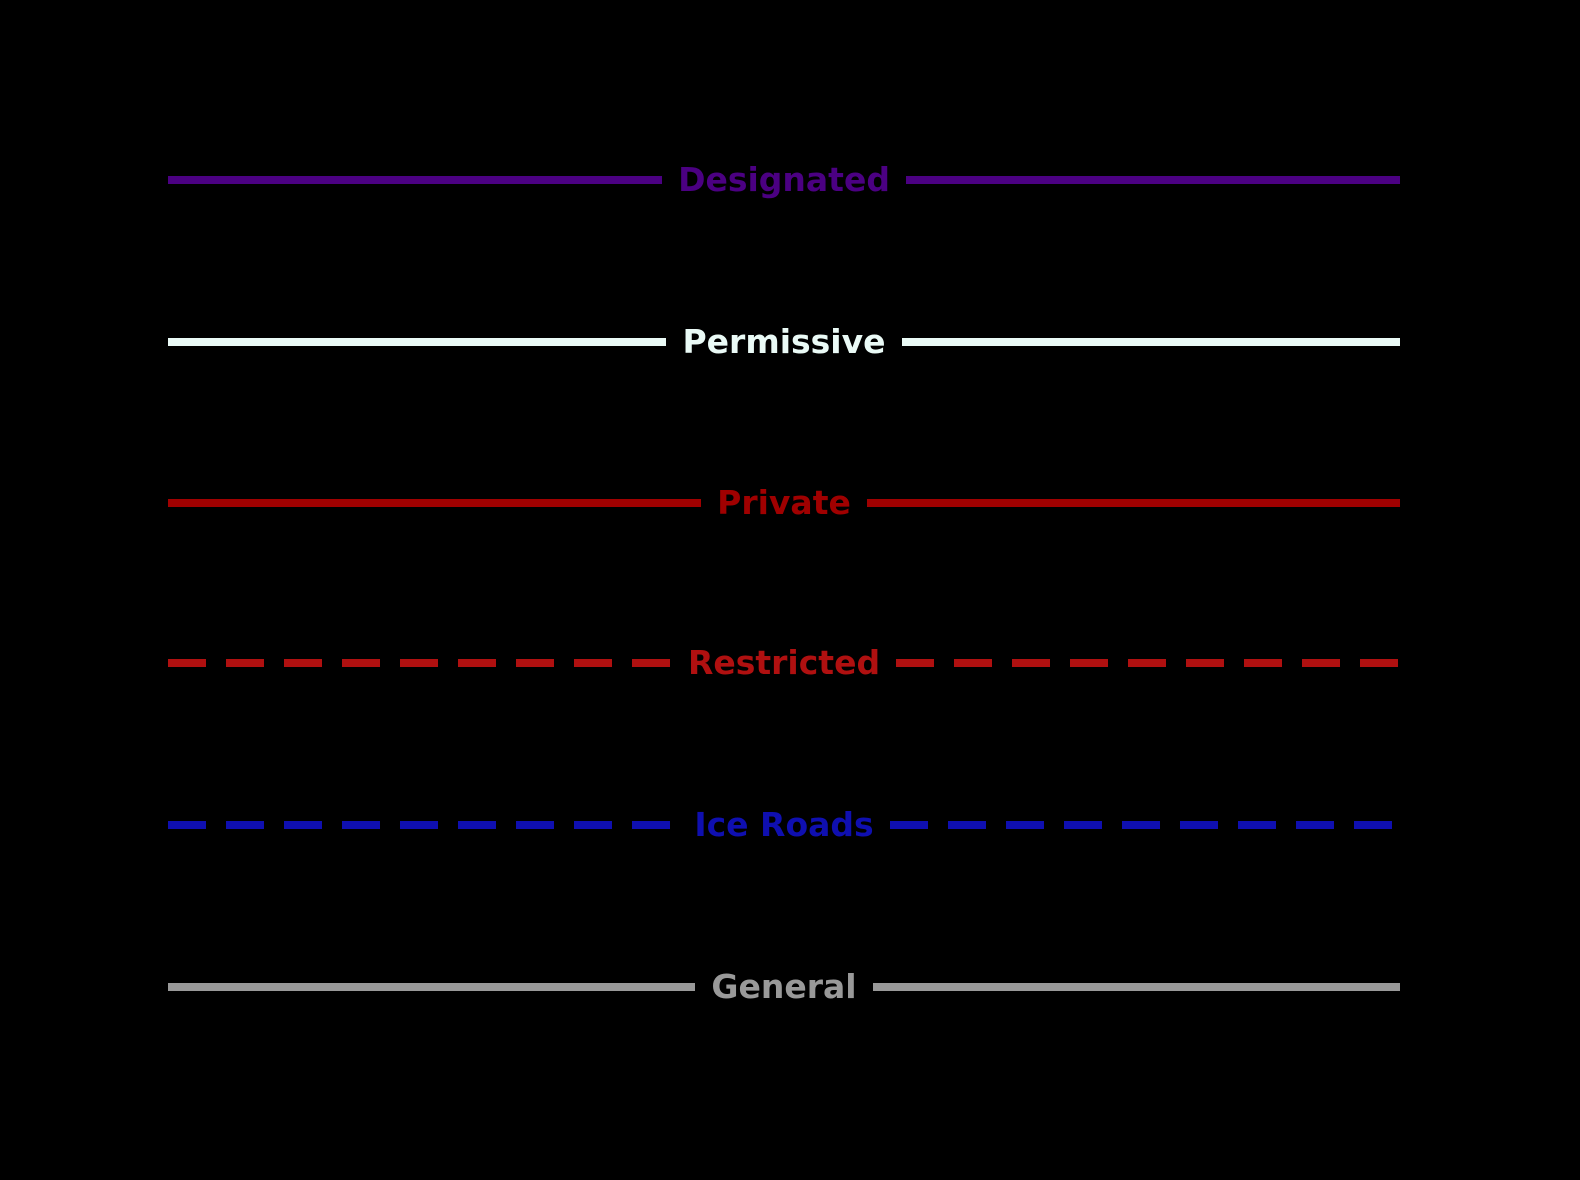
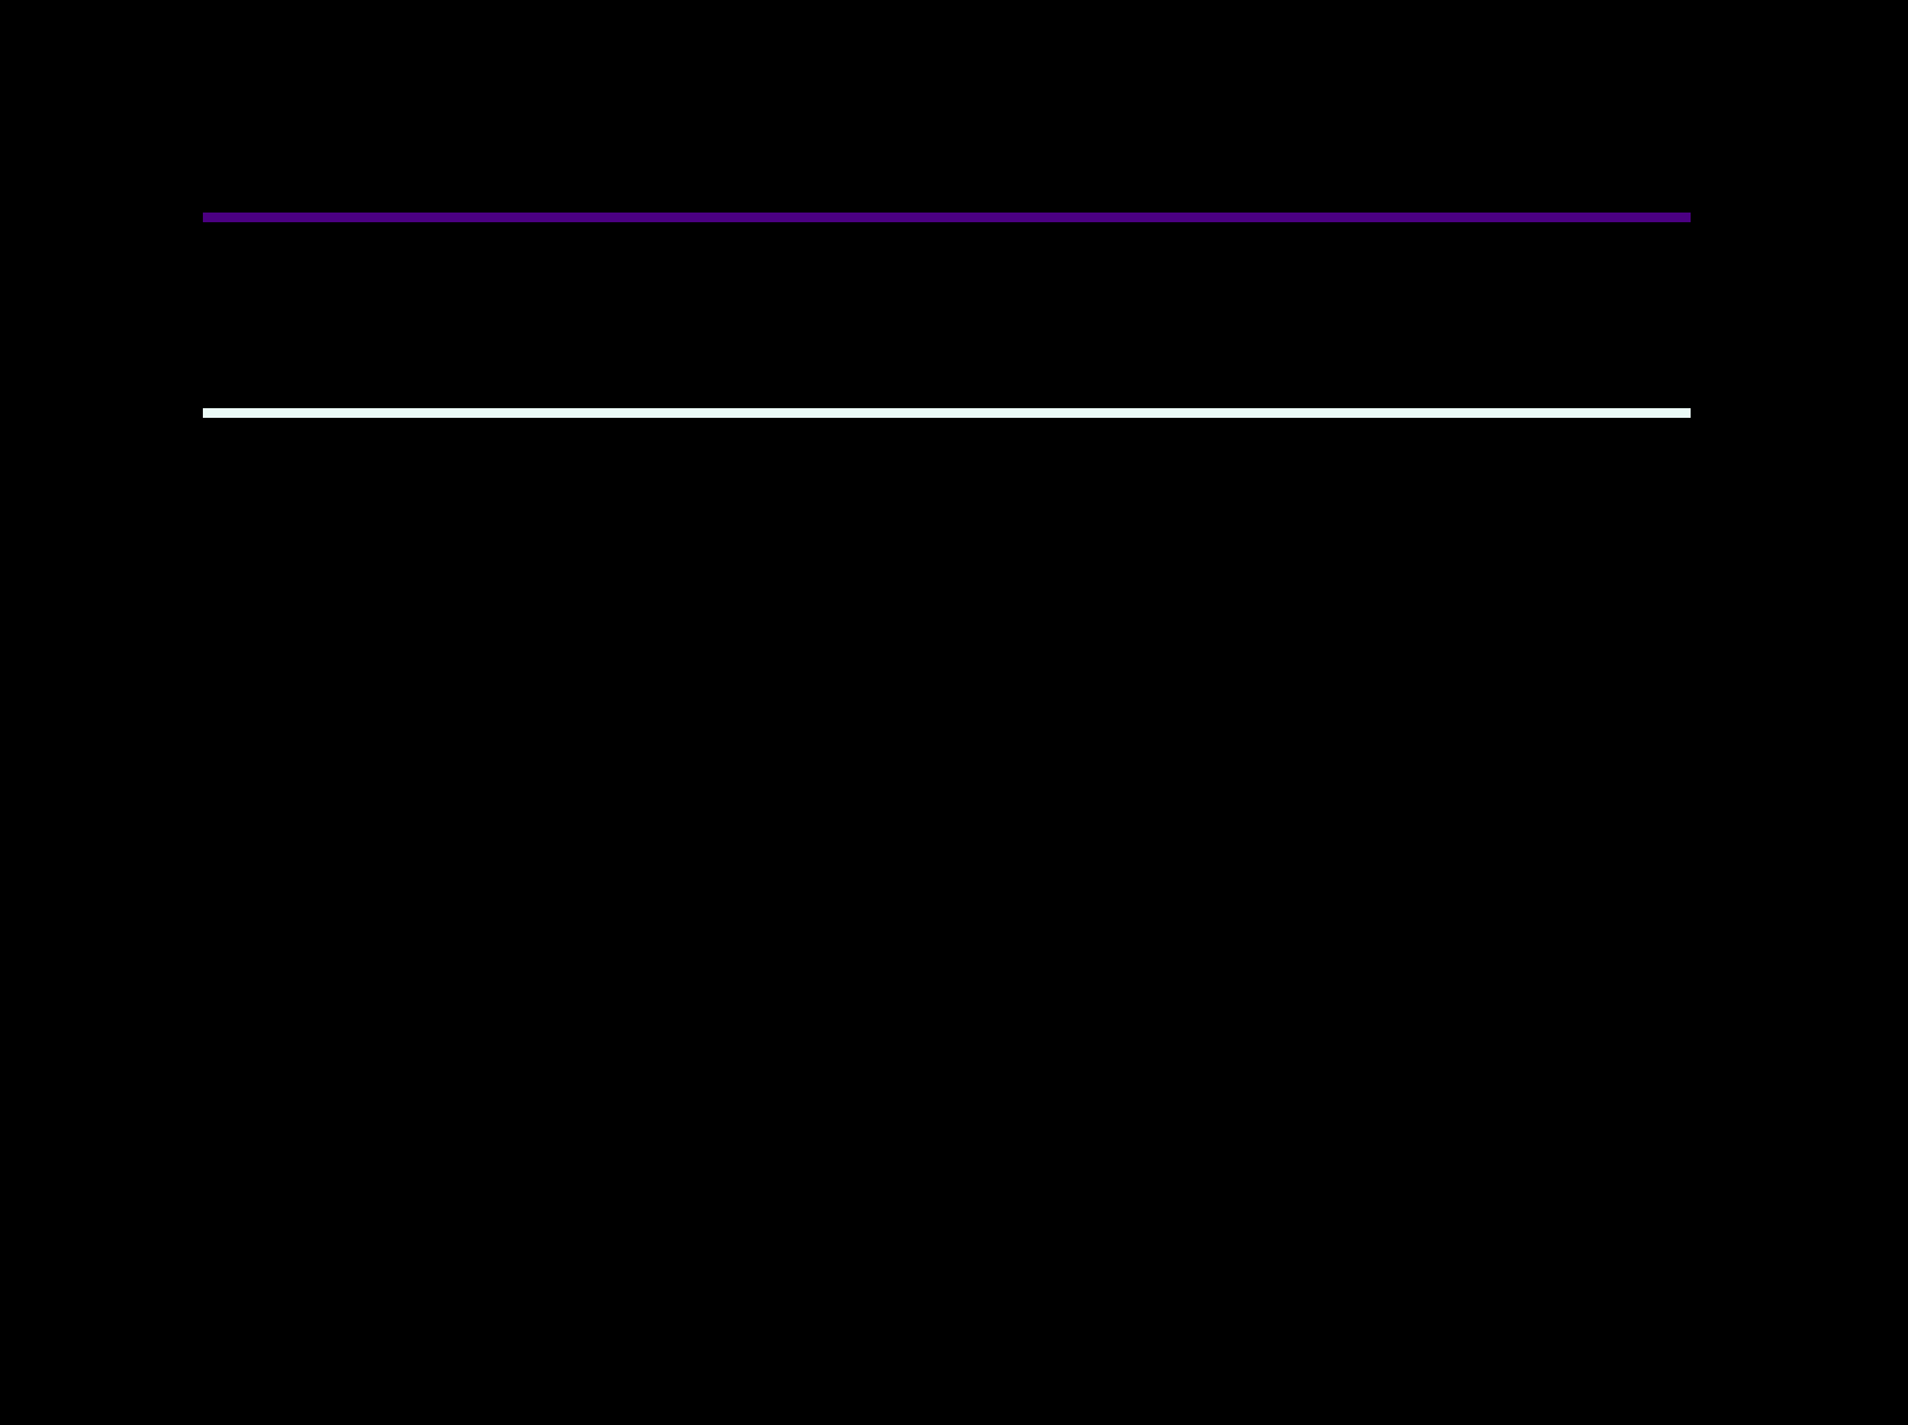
- Designated
- Permissive
- Private
- Restricted
- Ice Roads
- General
